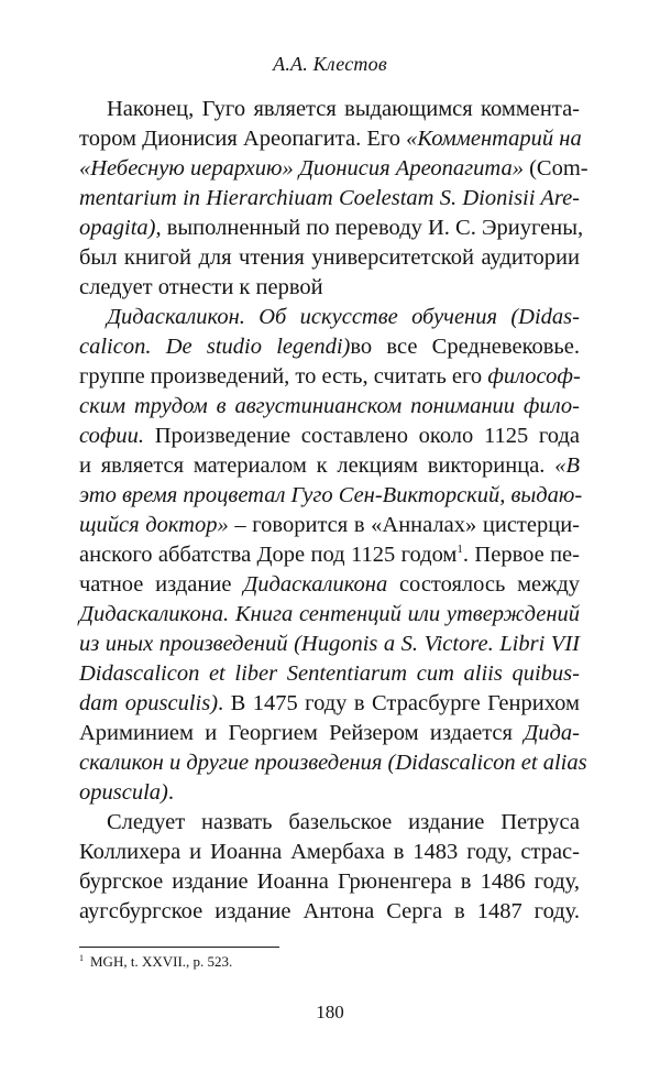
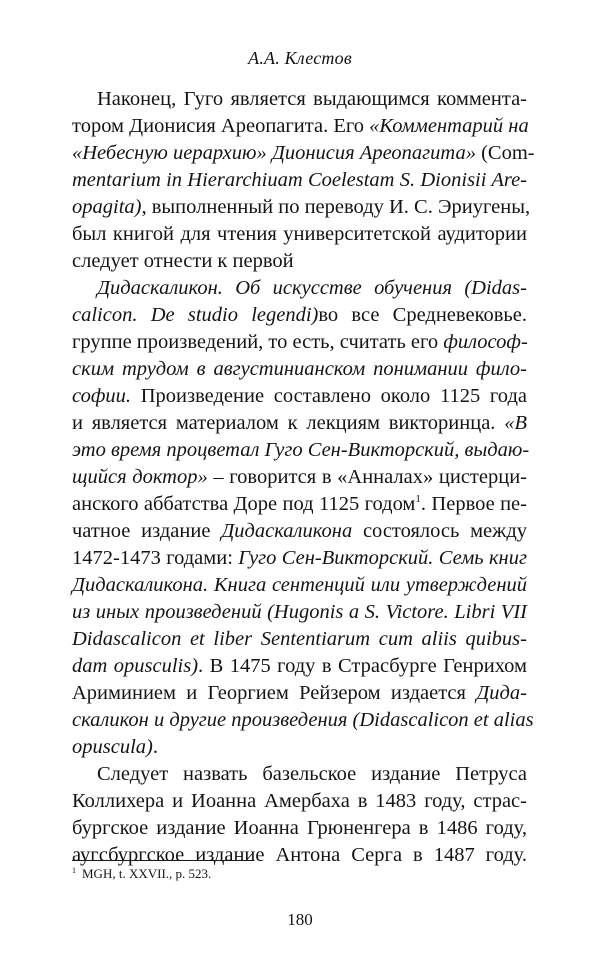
  А.А. Клестов
  Наконец, Гуго является выдающимся коммента-
  тором Дионисия Ареопагита. Его «Комментарий на
  «Небесную иерархию» Дионисия Ареопагита» (Com-
  mentarium in Hierarchiuam Coelestam S. Dionisii Are-
  opagita), выполненный по переводу И. С. Эриугены,
  был книгой для чтения университетской аудитории
  следует отнести к первой
  Дидаскаликон. Об искусстве обучения (Didas-
  calicon. De studio legendi)во все Средневековье.
  группе произведений, то есть, считать его философ-
  ским трудом в августинианском понимании фило-
  софии. Произведение составлено около 1125 года
  и является материалом к лекциям викторинца. «В
  это время процветал Гуго Сен-Викторский, выдаю-
  щийся доктор» – говорится в «Анналах» цистерци-
  анского аббатства Доре под 1125 годом1. Первое пе-
  чатное издание Дидаскаликона состоялось между
+ 1472-1473 годами: Гуго Сен-Викторский. Семь книг
  Дидаскаликона. Книга сентенций или утверждений
  из иных произведений (Hugonis a S. Victore. Libri VII
  Didascalicon et liber Sententiarum cum aliis quibus-
  dam opusculis). В 1475 году в Страсбурге Генрихом
  Ариминием и Георгием Рейзером издается Дида-
  скаликон и другие произведения (Didascalicon et alias
  opuscula).
  Следует назвать базельское издание Петруса
  Коллихера и Иоанна Амербаха в 1483 году, страс-
  бургское издание Иоанна Грюненгера в 1486 году,
  аугсбургское издание Антона Серга в 1487 году.
  1 MGH, t. XXVII., p. 523.
  180
